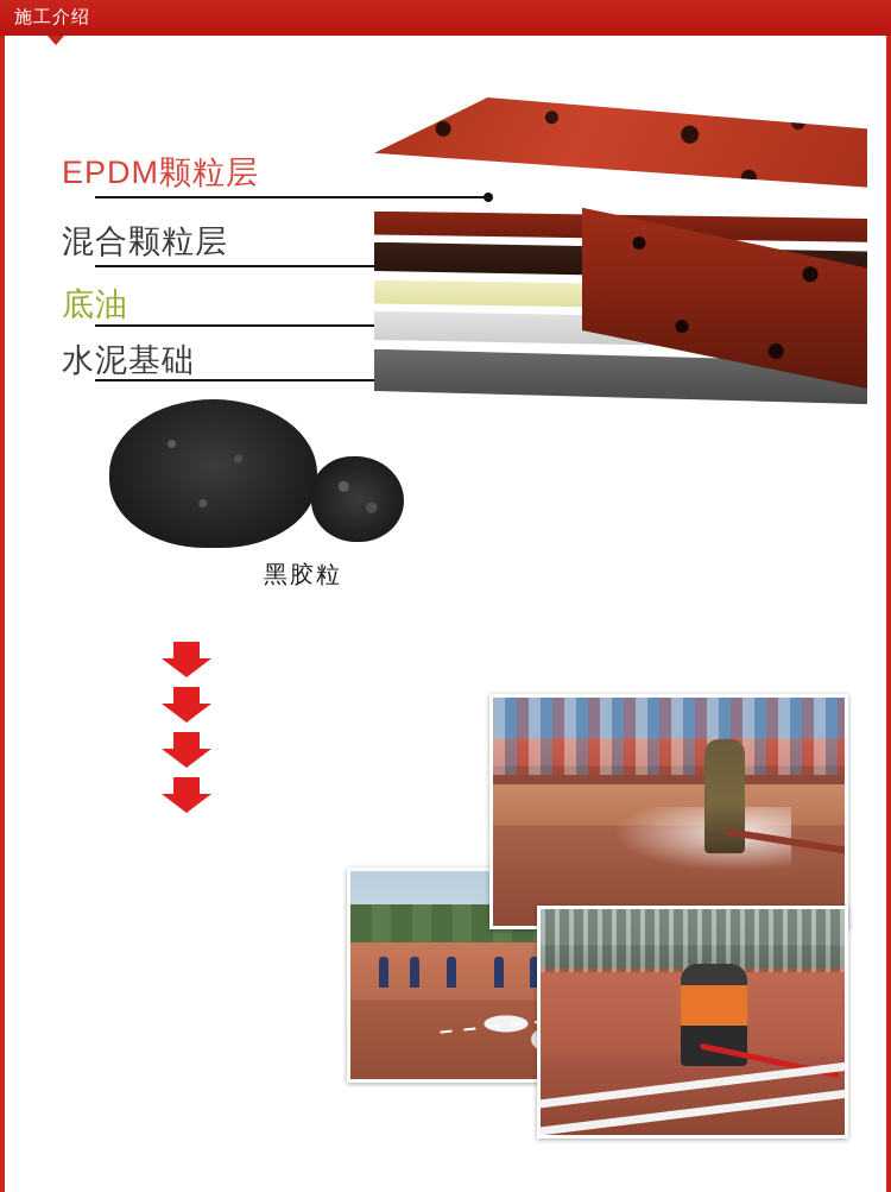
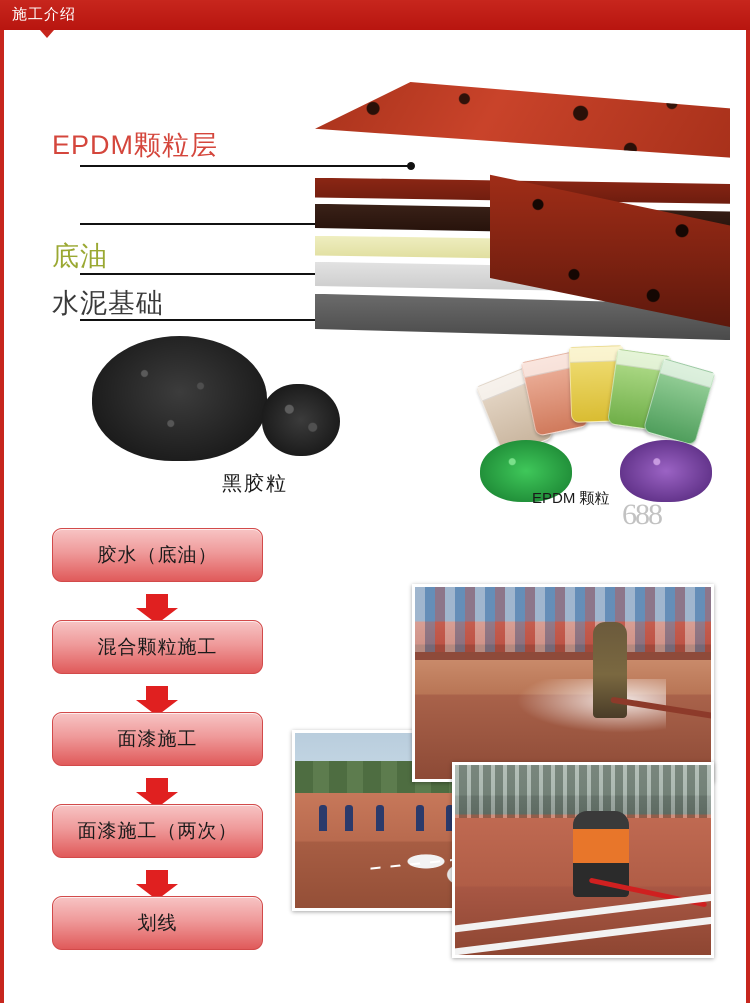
  施工介绍
  EPDM颗粒层
- 混合颗粒层
  底油
  水泥基础
  黑胶粒
+ EPDM 颗粒
+ 688
+ 胶水（底油）
+ 混合颗粒施工
+ 面漆施工
+ 面漆施工（两次）
+ 划线
